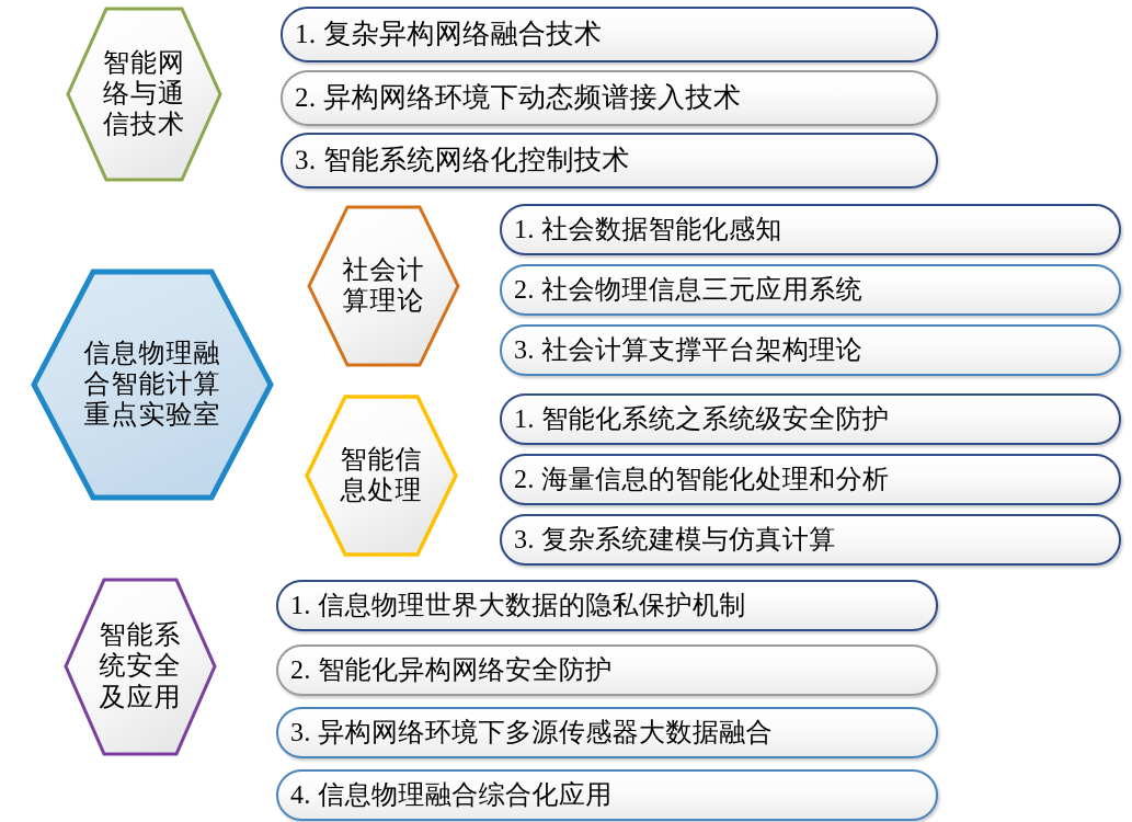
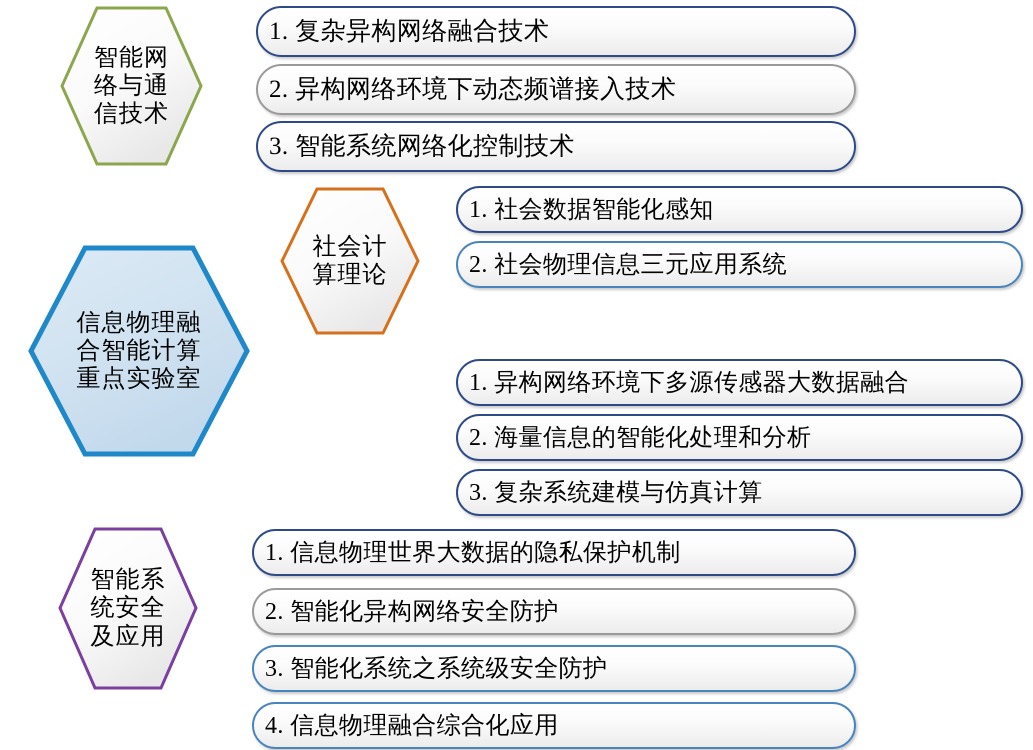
  智能网
  络与通
  信技术
  1. 复杂异构网络融合技术
  2. 异构网络环境下动态频谱接入技术
  3. 智能系统网络化控制技术
  信息物理融
  合智能计算
  重点实验室
  社会计
  算理论
  1. 社会数据智能化感知
  2. 社会物理信息三元应用系统
- 3. 社会计算支撑平台架构理论
- 智能信
- 息处理
- 1. 智能化系统之系统级安全防护
+ 1. 异构网络环境下多源传感器大数据融合
  2. 海量信息的智能化处理和分析
  3. 复杂系统建模与仿真计算
  智能系
  统安全
  及应用
  1. 信息物理世界大数据的隐私保护机制
  2. 智能化异构网络安全防护
- 3. 异构网络环境下多源传感器大数据融合
+ 3. 智能化系统之系统级安全防护
  4. 信息物理融合综合化应用
